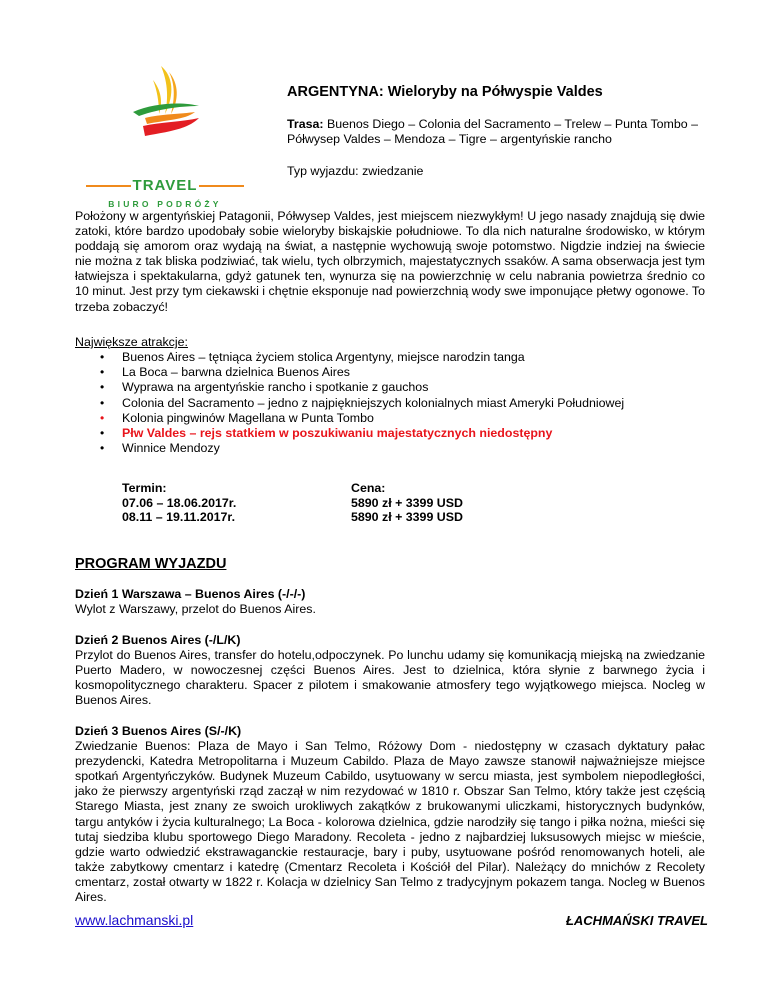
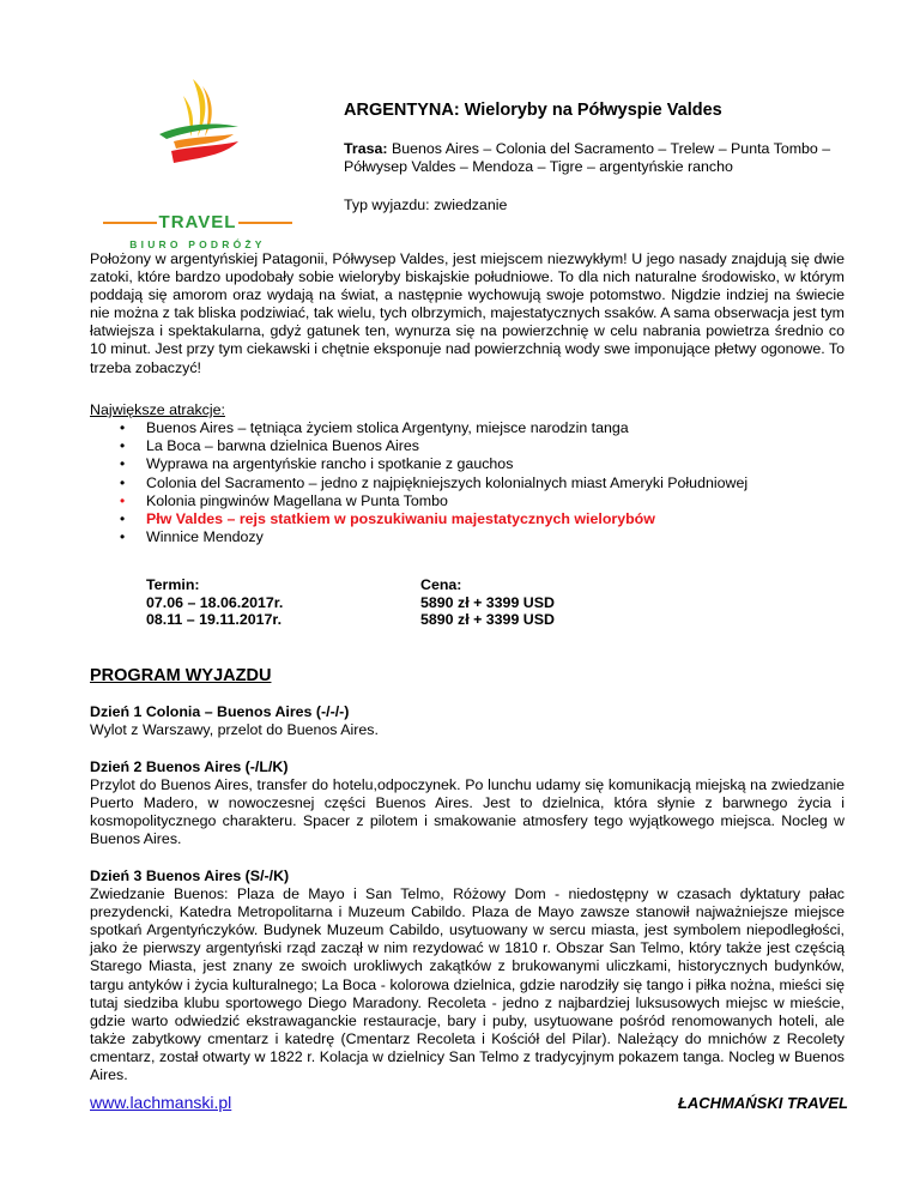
  TRAVEL
  BIURO PODRÓŻY
  ARGENTYNA: Wieloryby na Półwyspie Valdes
- Trasa: Buenos Diego – Colonia del Sacramento – Trelew – Punta Tombo – Półwysep Valdes – Mendoza – Tigre – argentyńskie rancho
+ Trasa: Buenos Aires – Colonia del Sacramento – Trelew – Punta Tombo – Półwysep Valdes – Mendoza – Tigre – argentyńskie rancho
  Typ wyjazdu: zwiedzanie
  Położony w argentyńskiej Patagonii, Półwysep Valdes, jest miejscem niezwykłym! U jego nasady znajdują się dwie zatoki, które bardzo upodobały sobie wieloryby biskajskie południowe. To dla nich naturalne środowisko, w którym poddają się amorom oraz wydają na świat, a następnie wychowują swoje potomstwo. Nigdzie indziej na świecie nie można z tak bliska podziwiać, tak wielu, tych olbrzymich, majestatycznych ssaków. A sama obserwacja jest tym łatwiejsza i spektakularna, gdyż gatunek ten, wynurza się na powierzchnię w celu nabrania powietrza średnio co 10 minut. Jest przy tym ciekawski i chętnie eksponuje nad powierzchnią wody swe imponujące płetwy ogonowe. To trzeba zobaczyć!
  Największe atrakcje:
  Buenos Aires – tętniąca życiem stolica Argentyny, miejsce narodzin tanga
  La Boca – barwna dzielnica Buenos Aires
  Wyprawa na argentyńskie rancho i spotkanie z gauchos
  Colonia del Sacramento – jedno z najpiękniejszych kolonialnych miast Ameryki Południowej
  Kolonia pingwinów Magellana w Punta Tombo
- Płw Valdes – rejs statkiem w poszukiwaniu majestatycznych niedostępny
+ Płw Valdes – rejs statkiem w poszukiwaniu majestatycznych wielorybów
  Winnice Mendozy
  Termin:
  07.06 – 18.06.2017r.
  08.11 – 19.11.2017r.
  Cena:
  5890 zł + 3399 USD
  5890 zł + 3399 USD
  PROGRAM WYJAZDU
- Dzień 1 Warszawa – Buenos Aires (-/-/-)
+ Dzień 1 Colonia – Buenos Aires (-/-/-)
  Wylot z Warszawy, przelot do Buenos Aires.
  Dzień 2 Buenos Aires (-/L/K)
  Przylot do Buenos Aires, transfer do hotelu,odpoczynek. Po lunchu udamy się komunikacją miejską na zwiedzanie Puerto Madero, w nowoczesnej części Buenos Aires. Jest to dzielnica, która słynie z barwnego życia i kosmopolitycznego charakteru. Spacer z pilotem i smakowanie atmosfery tego wyjątkowego miejsca. Nocleg w Buenos Aires.
  Dzień 3 Buenos Aires (S/-/K)
  Zwiedzanie Buenos: Plaza de Mayo i San Telmo, Różowy Dom - niedostępny w czasach dyktatury pałac prezydencki, Katedra Metropolitarna i Muzeum Cabildo. Plaza de Mayo zawsze stanowił najważniejsze miejsce spotkań Argentyńczyków. Budynek Muzeum Cabildo, usytuowany w sercu miasta, jest symbolem niepodległości, jako że pierwszy argentyński rząd zaczął w nim rezydować w 1810 r. Obszar San Telmo, który także jest częścią Starego Miasta, jest znany ze swoich urokliwych zakątków z brukowanymi uliczkami, historycznych budynków, targu antyków i życia kulturalnego; La Boca - kolorowa dzielnica, gdzie narodziły się tango i piłka nożna, mieści się tutaj siedziba klubu sportowego Diego Maradony. Recoleta - jedno z najbardziej luksusowych miejsc w mieście, gdzie warto odwiedzić ekstrawaganckie restauracje, bary i puby, usytuowane pośród renomowanych hoteli, ale także zabytkowy cmentarz i katedrę (Cmentarz Recoleta i Kościół del Pilar). Należący do mnichów z Recolety cmentarz, został otwarty w 1822 r. Kolacja w dzielnicy San Telmo z tradycyjnym pokazem tanga. Nocleg w Buenos Aires.
  www.lachmanski.pl
  ŁACHMAŃSKI TRAVEL
